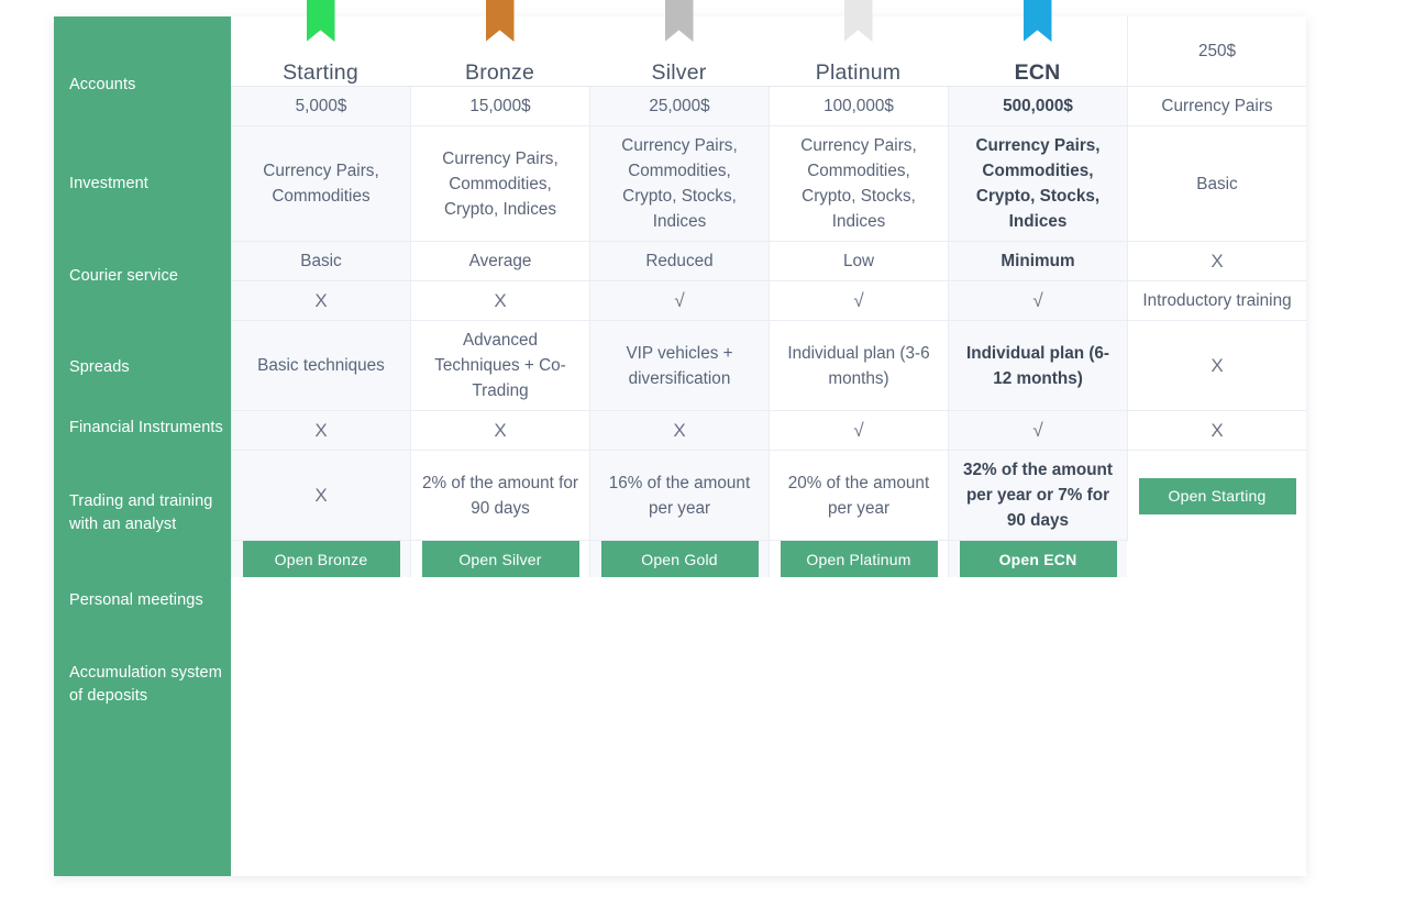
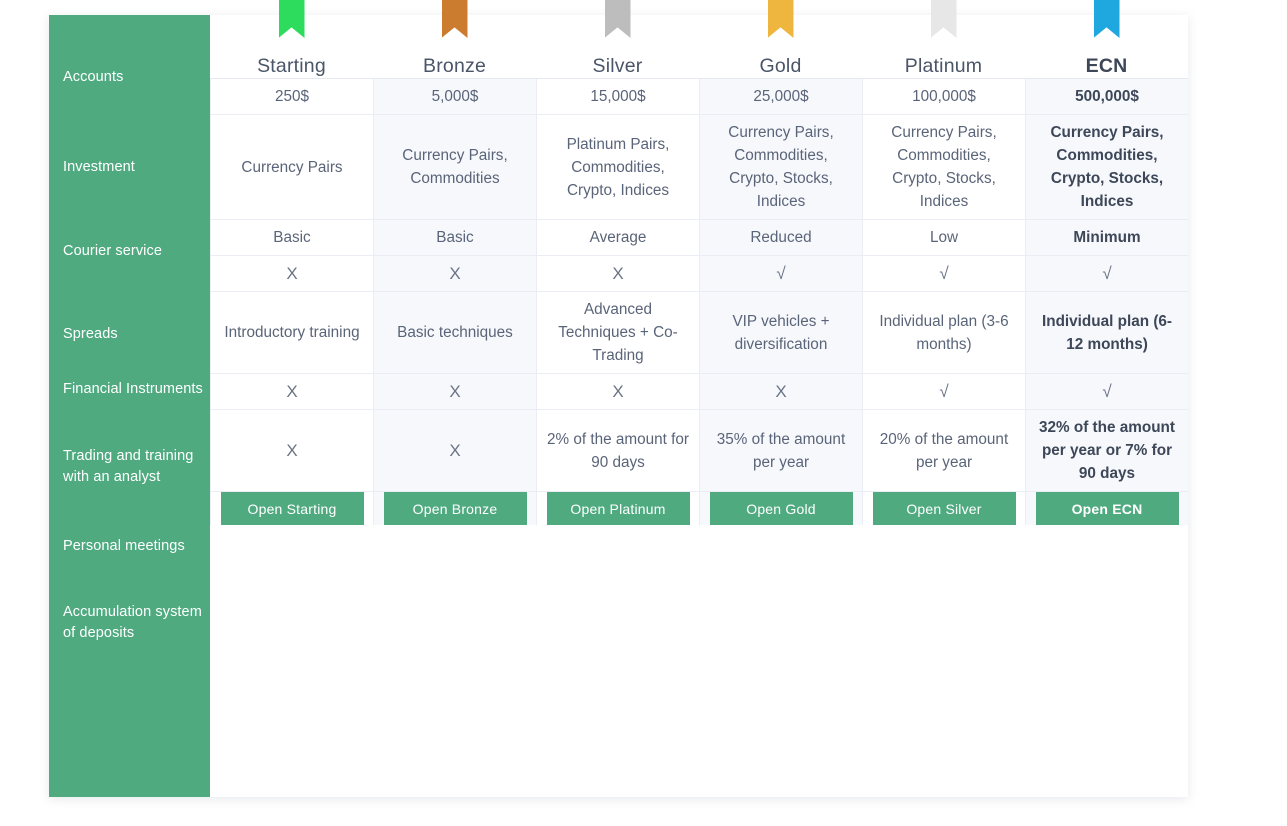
  Accounts
  Investment
  Courier service
  Spreads
  Financial Instruments
  Trading and training with an analyst
  Personal meetings
  Accumulation system of deposits
  Starting
  Bronze
  Silver
+ Gold
  Platinum
  ECN
  250$
  5,000$
  15,000$
  25,000$
  100,000$
  500,000$
  Currency Pairs
  Currency Pairs, Commodities
- Currency Pairs, Commodities, Crypto, Indices
+ Platinum Pairs, Commodities, Crypto, Indices
  Currency Pairs, Commodities, Crypto, Stocks, Indices
  Currency Pairs, Commodities, Crypto, Stocks, Indices
  Currency Pairs, Commodities, Crypto, Stocks, Indices
  Basic
  Basic
  Average
  Reduced
  Low
  Minimum
  X
  X
  X
  √
  √
  √
  Introductory training
  Basic techniques
  Advanced Techniques + Co-Trading
  VIP vehicles + diversification
  Individual plan (3-6 months)
  Individual plan (6-12 months)
  X
  X
  X
  X
  √
  √
  X
  X
  2% of the amount for 90 days
- 16% of the amount per year
+ 35% of the amount per year
  20% of the amount per year
  32% of the amount per year or 7% for 90 days
  Open Starting
  Open Bronze
- Open Silver
+ Open Platinum
  Open Gold
- Open Platinum
+ Open Silver
  Open ECN
